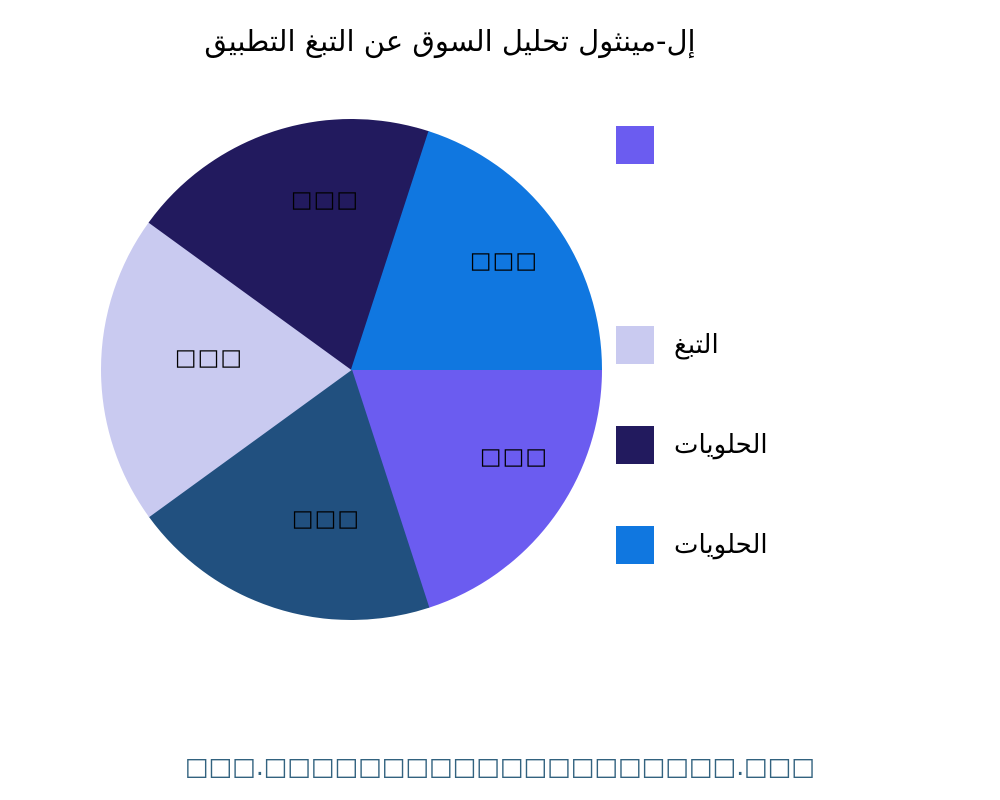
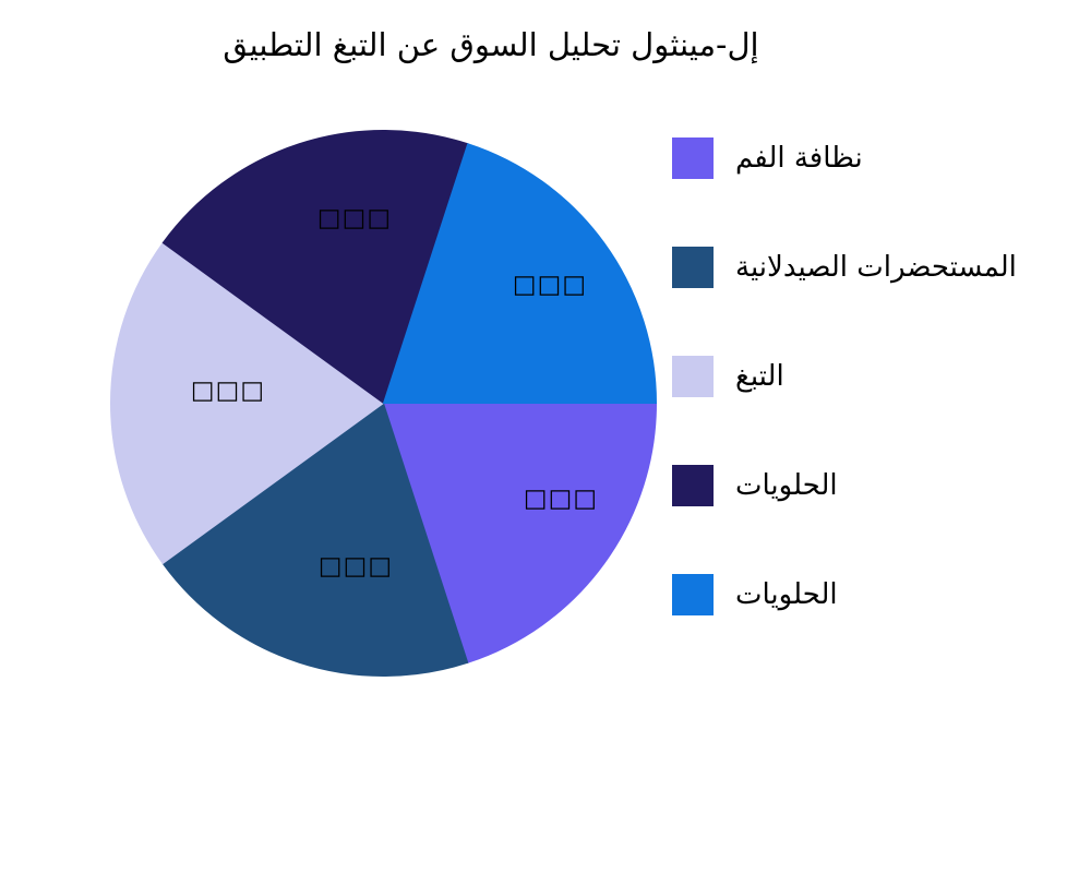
  إل-مينثول تحليل السوق عن التبغ التطبيق
  □□□
  □□□
  □□□
  □□□
  □□□
+ نظافة الفم
+ المستحضرات الصيدلانية
  التبغ
  الحلويات
  الحلويات
- □□□.□□□□□□□□□□□□□□□□□□□□.□□□
